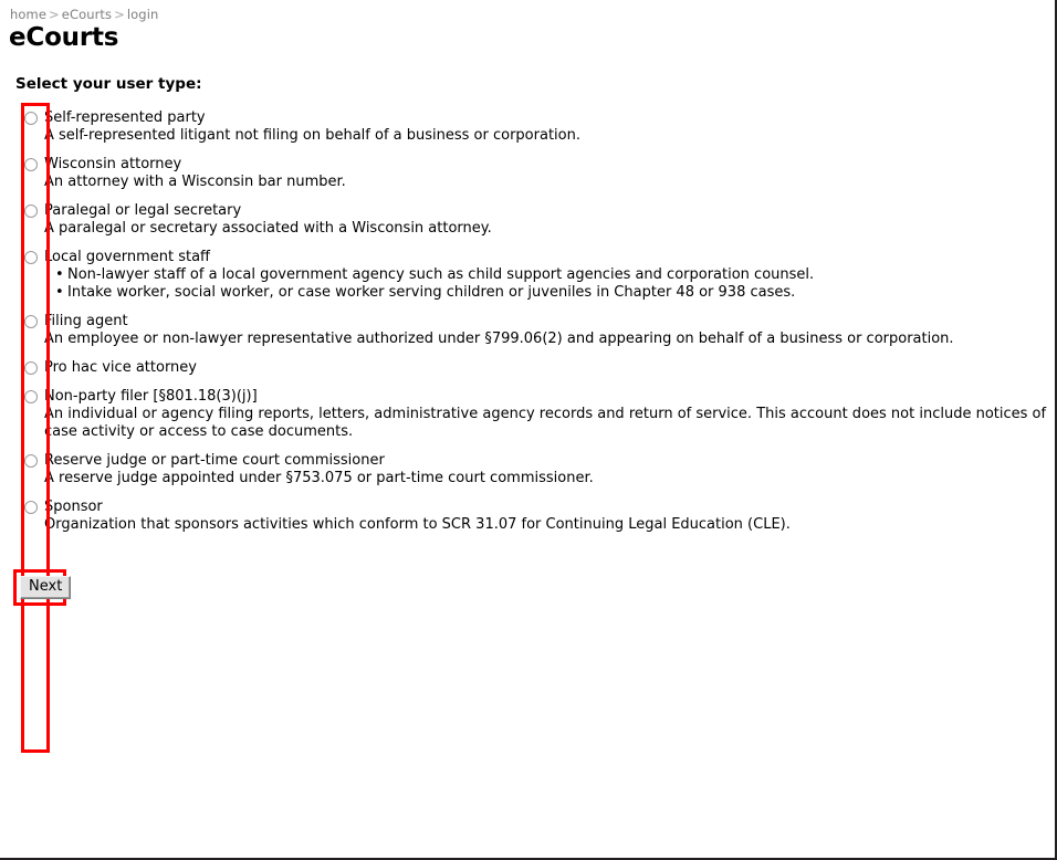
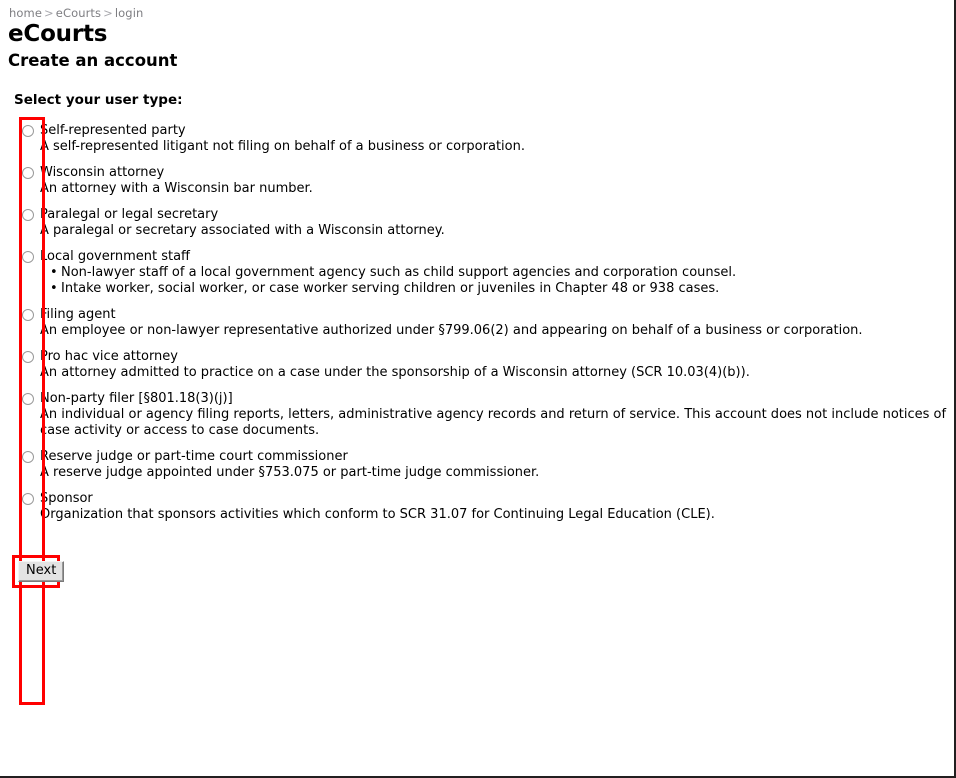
  home > eCourts > login
  eCourts
+ Create an account
  Select your user type:
  Self-represented party
  A self-represented litigant not filing on behalf of a business or corporation.
  Wisconsin attorney
  An attorney with a Wisconsin bar number.
  Paralegal or legal secretary
  A paralegal or secretary associated with a Wisconsin attorney.
  Local government staff
  Non-lawyer staff of a local government agency such as child support agencies and corporation counsel.
  Intake worker, social worker, or case worker serving children or juveniles in Chapter 48 or 938 cases.
  Filing agent
  An employee or non-lawyer representative authorized under §799.06(2) and appearing on behalf of a business or corporation.
  Pro hac vice attorney
+ An attorney admitted to practice on a case under the sponsorship of a Wisconsin attorney (SCR 10.03(4)(b)).
  Non-party filer [§801.18(3)(j)]
  An individual or agency filing reports, letters, administrative agency records and return of service. This account does not include notices of case activity or access to case documents.
  Reserve judge or part-time court commissioner
- A reserve judge appointed under §753.075 or part-time court commissioner.
+ A reserve judge appointed under §753.075 or part-time judge commissioner.
  Sponsor
  Organization that sponsors activities which conform to SCR 31.07 for Continuing Legal Education (CLE).
  Next
